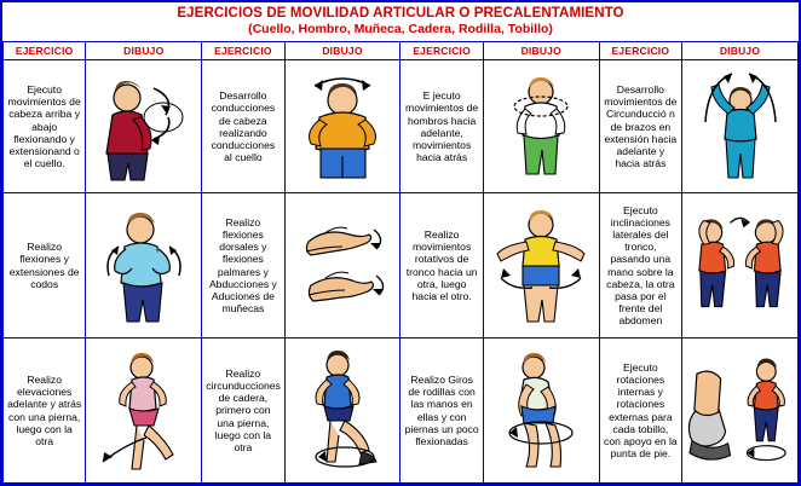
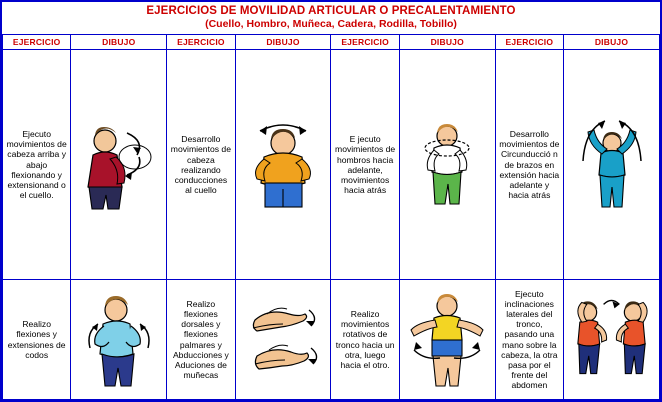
  EJERCICIOS DE MOVILIDAD ARTICULAR O PRECALENTAMIENTO
  (Cuello, Hombro, Muñeca, Cadera, Rodilla, Tobillo)
  EJERCICIO	DIBUJO	EJERCICIO	DIBUJO	EJERCICIO	DIBUJO	EJERCICIO	DIBUJO
- Ejecuto movimientos de cabeza arriba y abajo flexionando y extensionand o el cuello.		Desarrollo conducciones de cabeza realizando conducciones al cuello		E jecuto movimientos de hombros hacia adelante, movimientos hacia atrás		Desarrollo movimientos de Circunducció n de brazos en extensión hacia adelante y hacia atrás
+ Ejecuto movimientos de cabeza arriba y abajo flexionando y extensionand o el cuello.		Desarrollo movimientos de cabeza realizando conducciones al cuello		E jecuto movimientos de hombros hacia adelante, movimientos hacia atrás		Desarrollo movimientos de Circunducció n de brazos en extensión hacia adelante y hacia atrás
  Realizo flexiones y extensiones de codos		Realizo flexiones dorsales y flexiones palmares y Abducciones y Aduciones de muñecas		Realizo movimientos rotativos de tronco hacia un otra, luego hacia el otro.		Ejecuto inclinaciones laterales del tronco, pasando una mano sobre la cabeza, la otra pasa por el frente del abdomen
- Realizo elevaciones adelante y atrás con una pierna, luego con la otra		Realizo circunducciones de cadera, primero con una pierna, luego con la otra		Realizo Giros de rodillas con las manos en ellas y con piernas un poco flexionadas		Ejecuto rotaciones internas y rotaciones externas para cada tobillo, con apoyo en la punta de pie.
